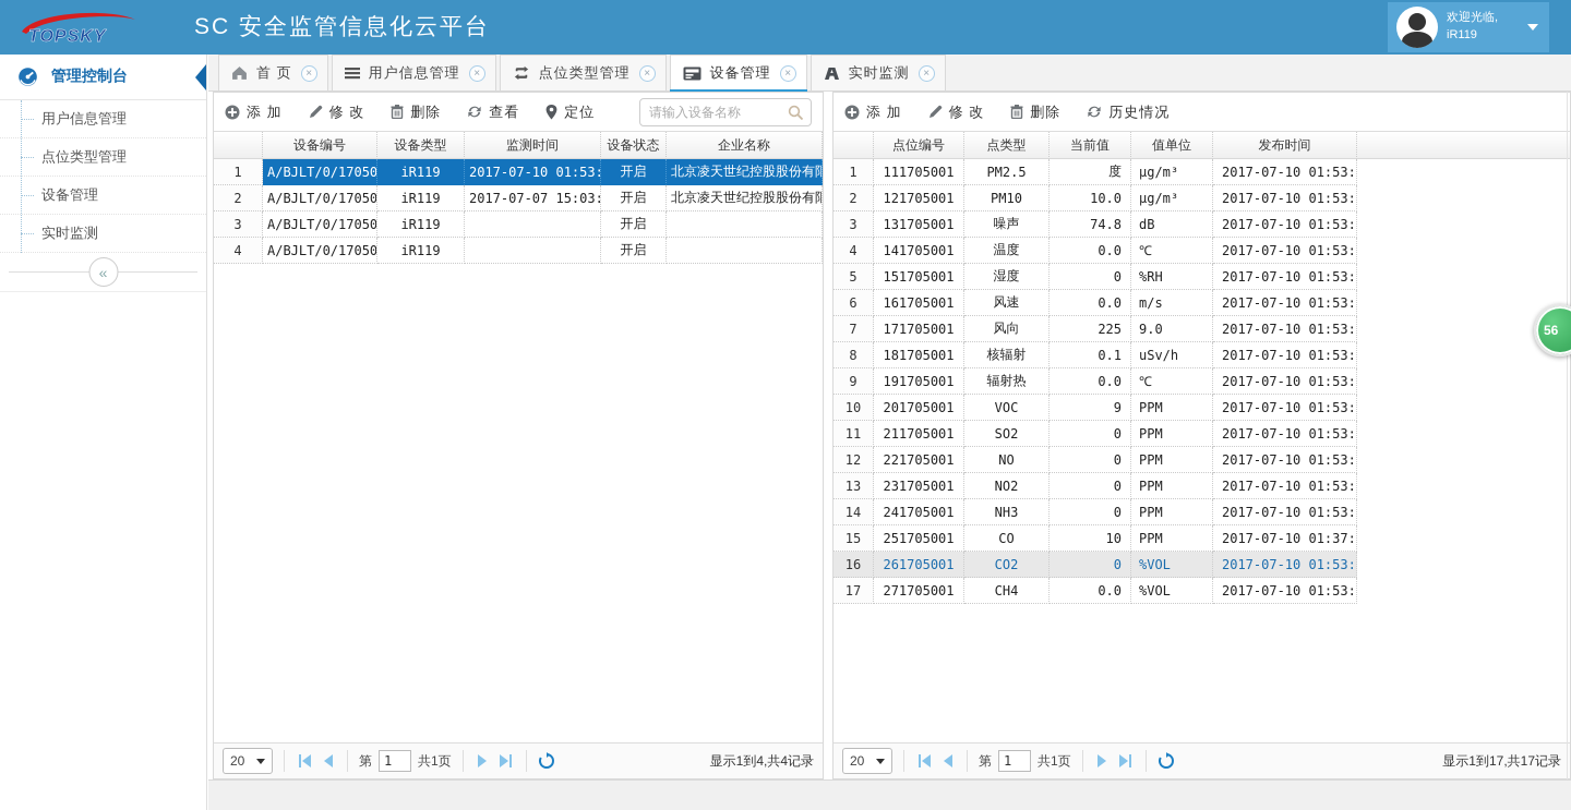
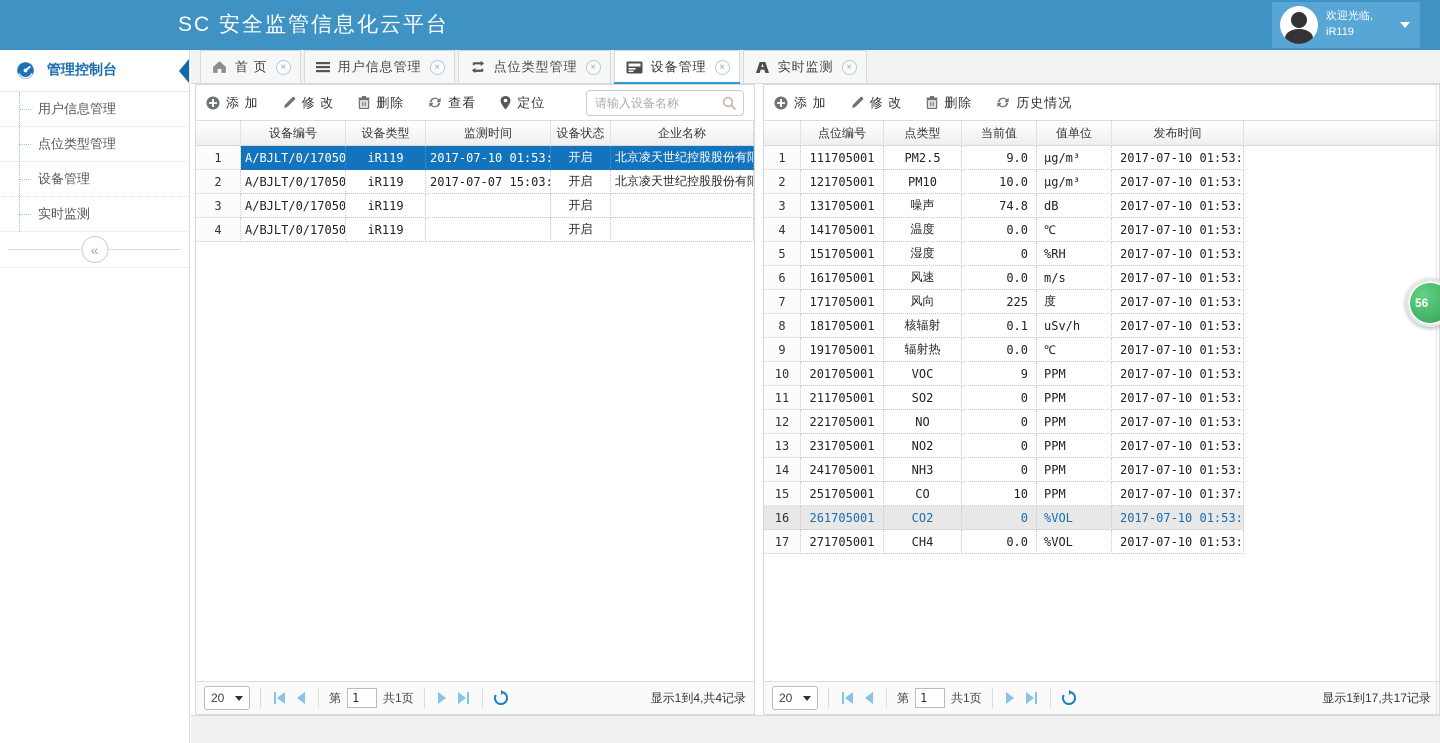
- TOPSKY
  SC 安全监管信息化云平台
  欢迎光临,
  iR119
  管理控制台
  用户信息管理
  点位类型管理
  设备管理
  实时监测
  «
  首 页
  ×
  用户信息管理
  ×
  点位类型管理
  ×
  设备管理
  ×
  实时监测
  ×
  添 加
  修 改
  删除
  查看
  定位
  请输入设备名称
  	设备编号	设备类型	监测时间	设备状态	企业名称
  1	A/BJLT/0/17050	iR119	2017-07-10 01:53:	开启	北京凌天世纪控股股份有限
  2	A/BJLT/0/17050	iR119	2017-07-07 15:03:	开启	北京凌天世纪控股股份有限
  3	A/BJLT/0/17050	iR119		开启
  4	A/BJLT/0/17050	iR119		开启
  20
  第
  1
  共1页
  显示1到4,共4记录
  添 加
  修 改
  删除
  历史情况
  	点位编号	点类型	当前值	值单位	发布时间
- 1	111705001	PM2.5	度	μg/m³	2017-07-10 01:53:
+ 1	111705001	PM2.5	9.0	μg/m³	2017-07-10 01:53:
  2	121705001	PM10	10.0	μg/m³	2017-07-10 01:53:
  3	131705001	噪声	74.8	dB	2017-07-10 01:53:
  4	141705001	温度	0.0	℃	2017-07-10 01:53:
  5	151705001	湿度	0	%RH	2017-07-10 01:53:
  6	161705001	风速	0.0	m/s	2017-07-10 01:53:
- 7	171705001	风向	225	9.0	2017-07-10 01:53:
+ 7	171705001	风向	225	度	2017-07-10 01:53:
  8	181705001	核辐射	0.1	uSv/h	2017-07-10 01:53:
  9	191705001	辐射热	0.0	℃	2017-07-10 01:53:
  10	201705001	VOC	9	PPM	2017-07-10 01:53:
  11	211705001	SO2	0	PPM	2017-07-10 01:53:
  12	221705001	NO	0	PPM	2017-07-10 01:53:
  13	231705001	NO2	0	PPM	2017-07-10 01:53:
  14	241705001	NH3	0	PPM	2017-07-10 01:53:
  15	251705001	CO	10	PPM	2017-07-10 01:37:
  16	261705001	CO2	0	%VOL	2017-07-10 01:53:
  17	271705001	CH4	0.0	%VOL	2017-07-10 01:53:
  20
  第
  1
  共1页
  显示1到17,共17记录
  56
